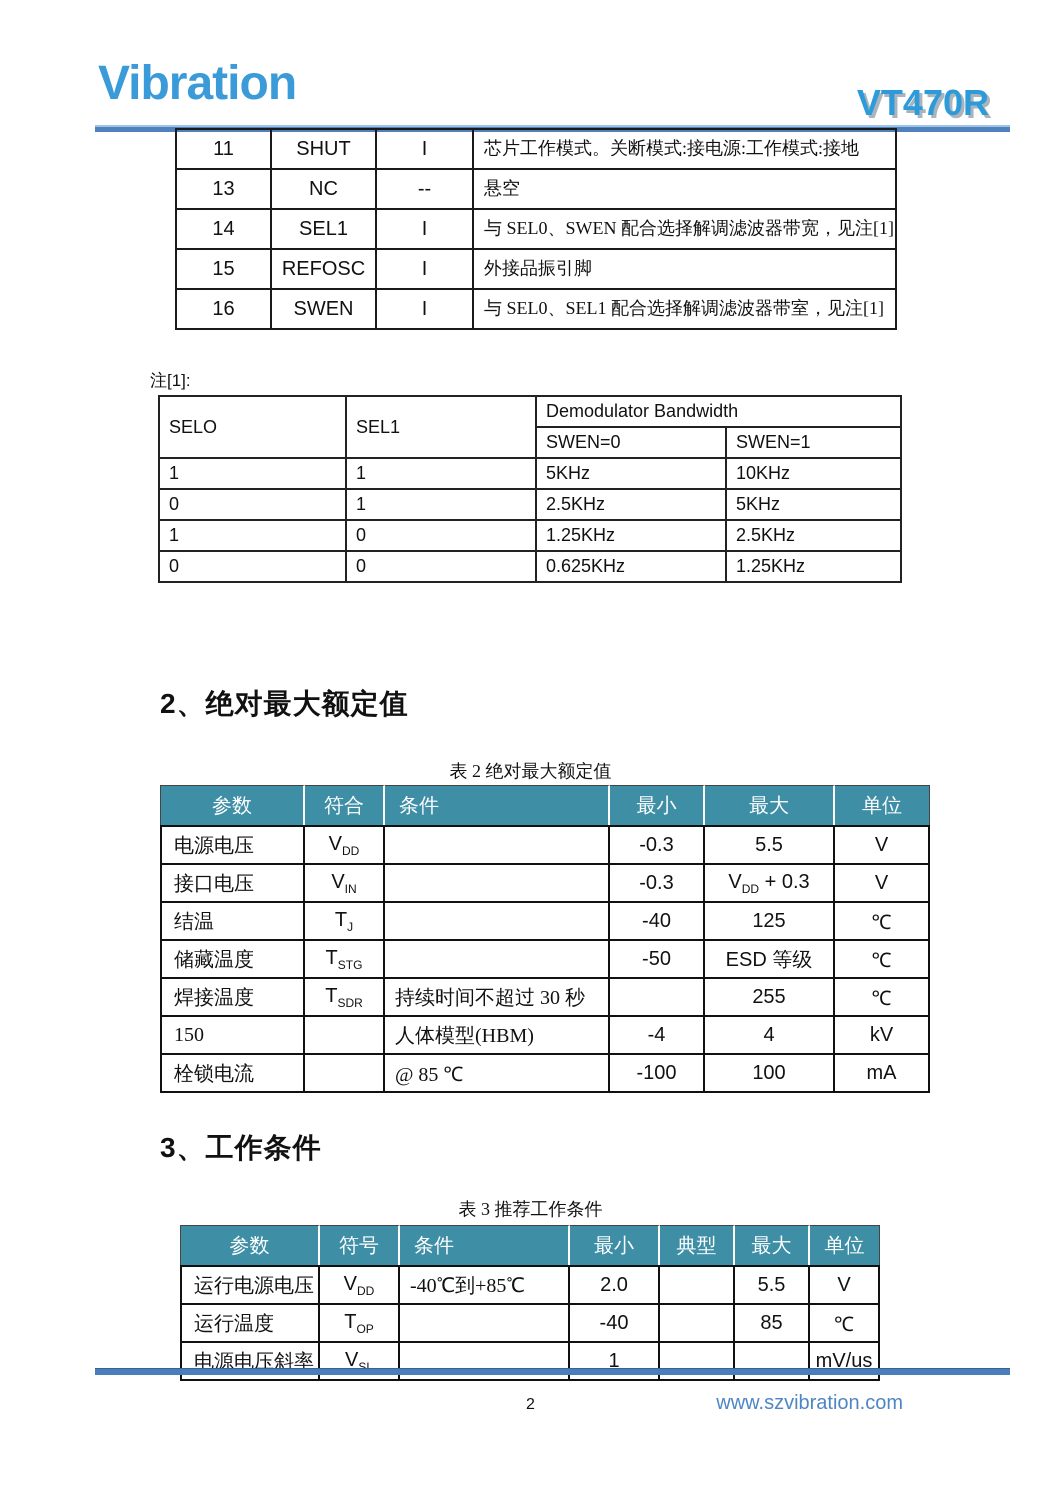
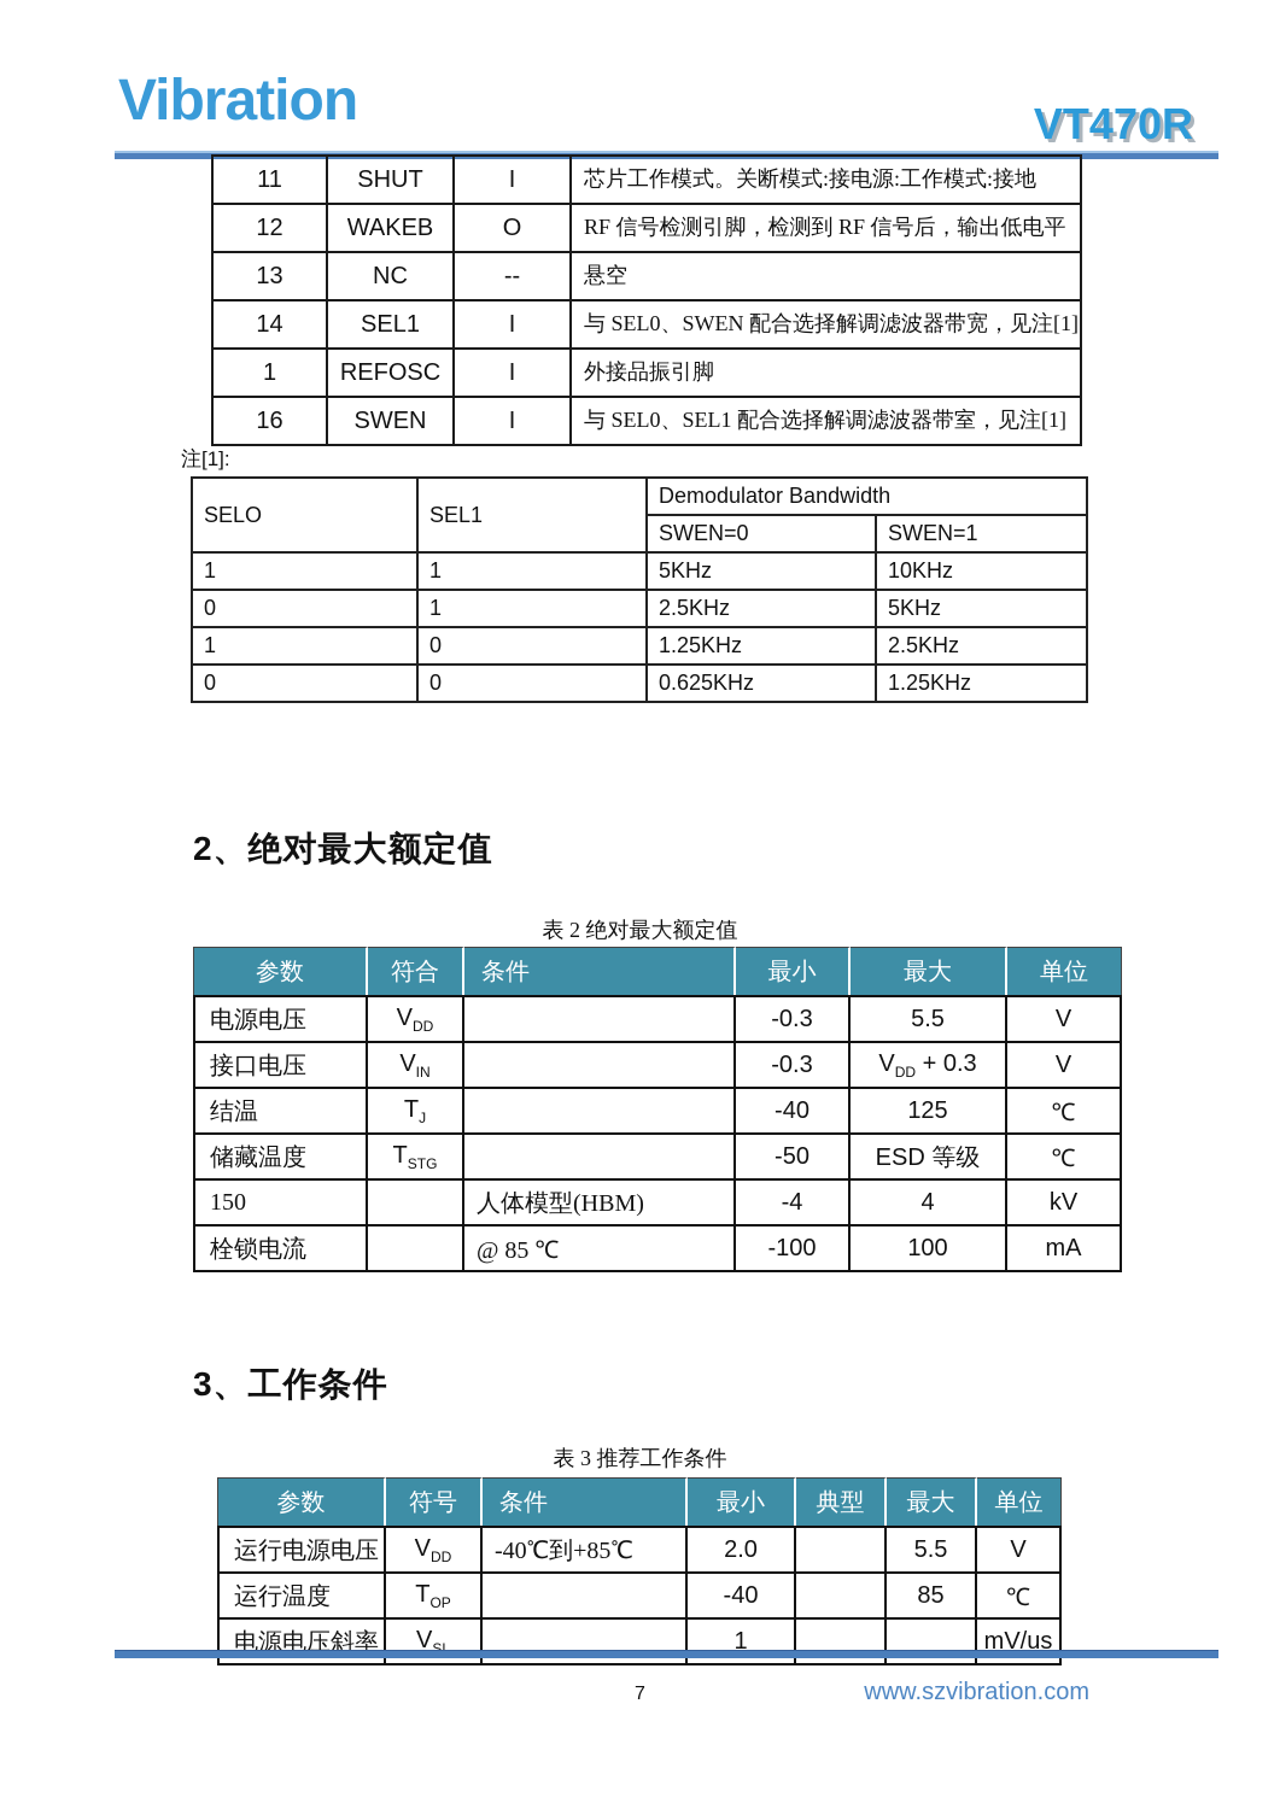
  Vibration
  VT470R
  11	SHUT	I	芯片工作模式。关断模式:接电源:工作模式:接地
+ 12	WAKEB	O	RF 信号检测引脚，检测到 RF 信号后，输出低电平
  13	NC	--	悬空
  14	SEL1	I	与 SEL0、SWEN 配合选择解调滤波器带宽，见注[1]
- 15	REFOSC	I	外接品振引脚
+ 1	REFOSC	I	外接品振引脚
  16	SWEN	I	与 SEL0、SEL1 配合选择解调滤波器带室，见注[1]
  注[1]:
  SELO	SEL1	Demodulator Bandwidth
  SWEN=0	SWEN=1
  1	1	5KHz	10KHz
  0	1	2.5KHz	5KHz
  1	0	1.25KHz	2.5KHz
  0	0	0.625KHz	1.25KHz
  2、绝对最大额定值
  表 2 绝对最大额定值
  参数	符合	条件	最小	最大	单位
  电源电压	VDD		-0.3	5.5	V
  接口电压	VIN		-0.3	VDD + 0.3	V
  结温	TJ		-40	125	℃
  储藏温度	TSTG		-50	ESD 等级	℃
- 焊接温度	TSDR	持续时间不超过 30 秒		255	℃
  150		人体模型(HBM)	-4	4	kV
  栓锁电流		@ 85 ℃	-100	100	mA
  3、工作条件
  表 3 推荐工作条件
  参数	符号	条件	最小	典型	最大	单位
  运行电源电压	VDD	-40℃到+85℃	2.0		5.5	V
  运行温度	TOP		-40		85	℃
  电源电压斜率	VSL		1			mV/us
- 2
+ 7
  www.szvibration.com
